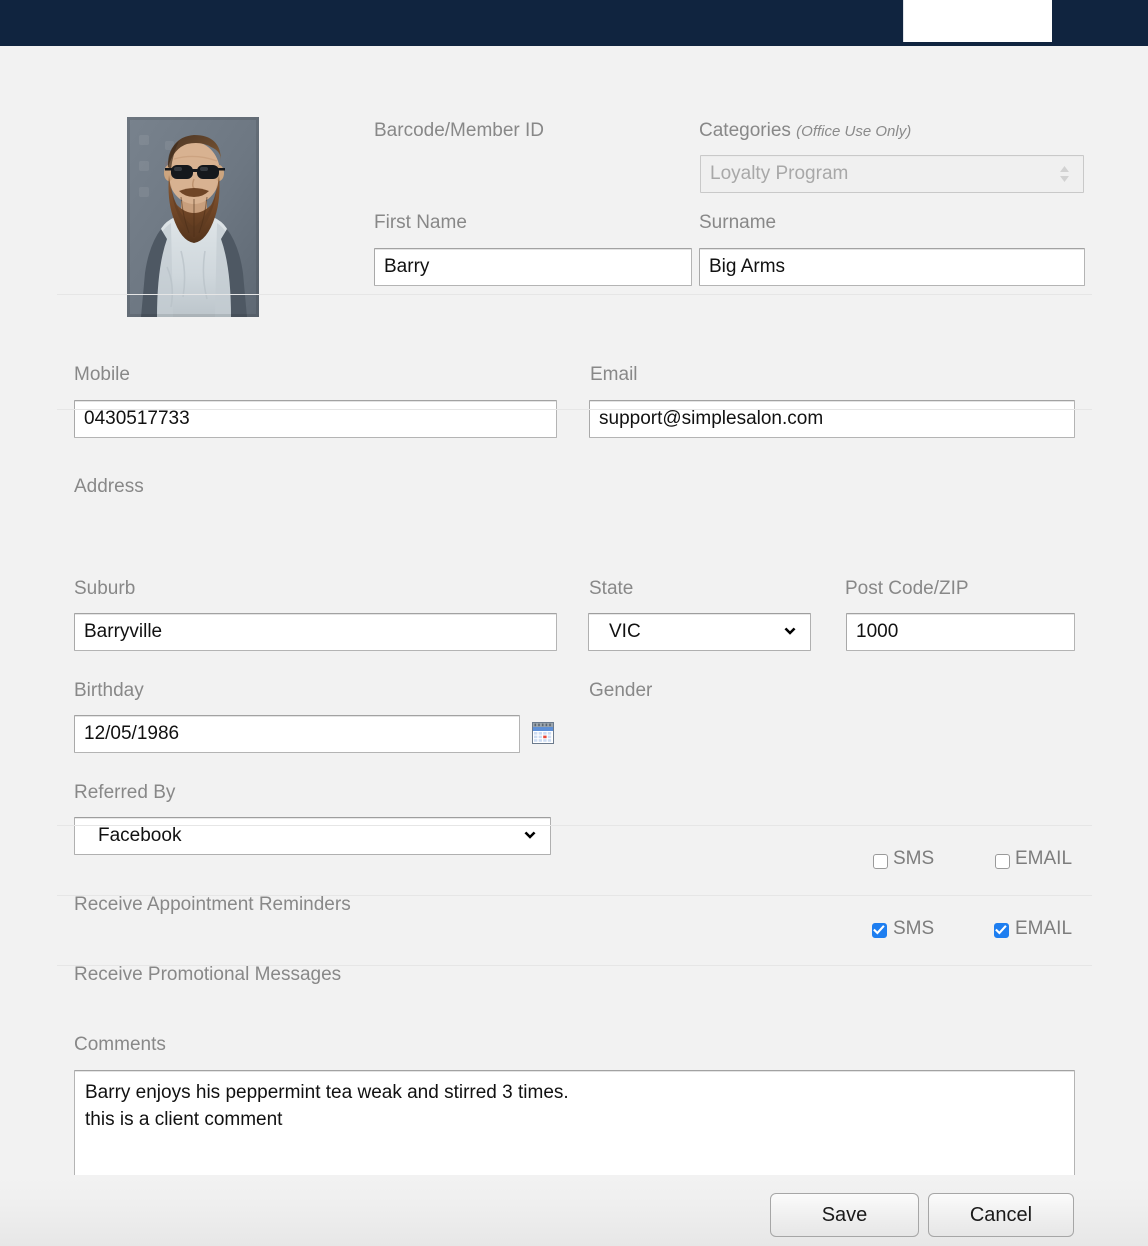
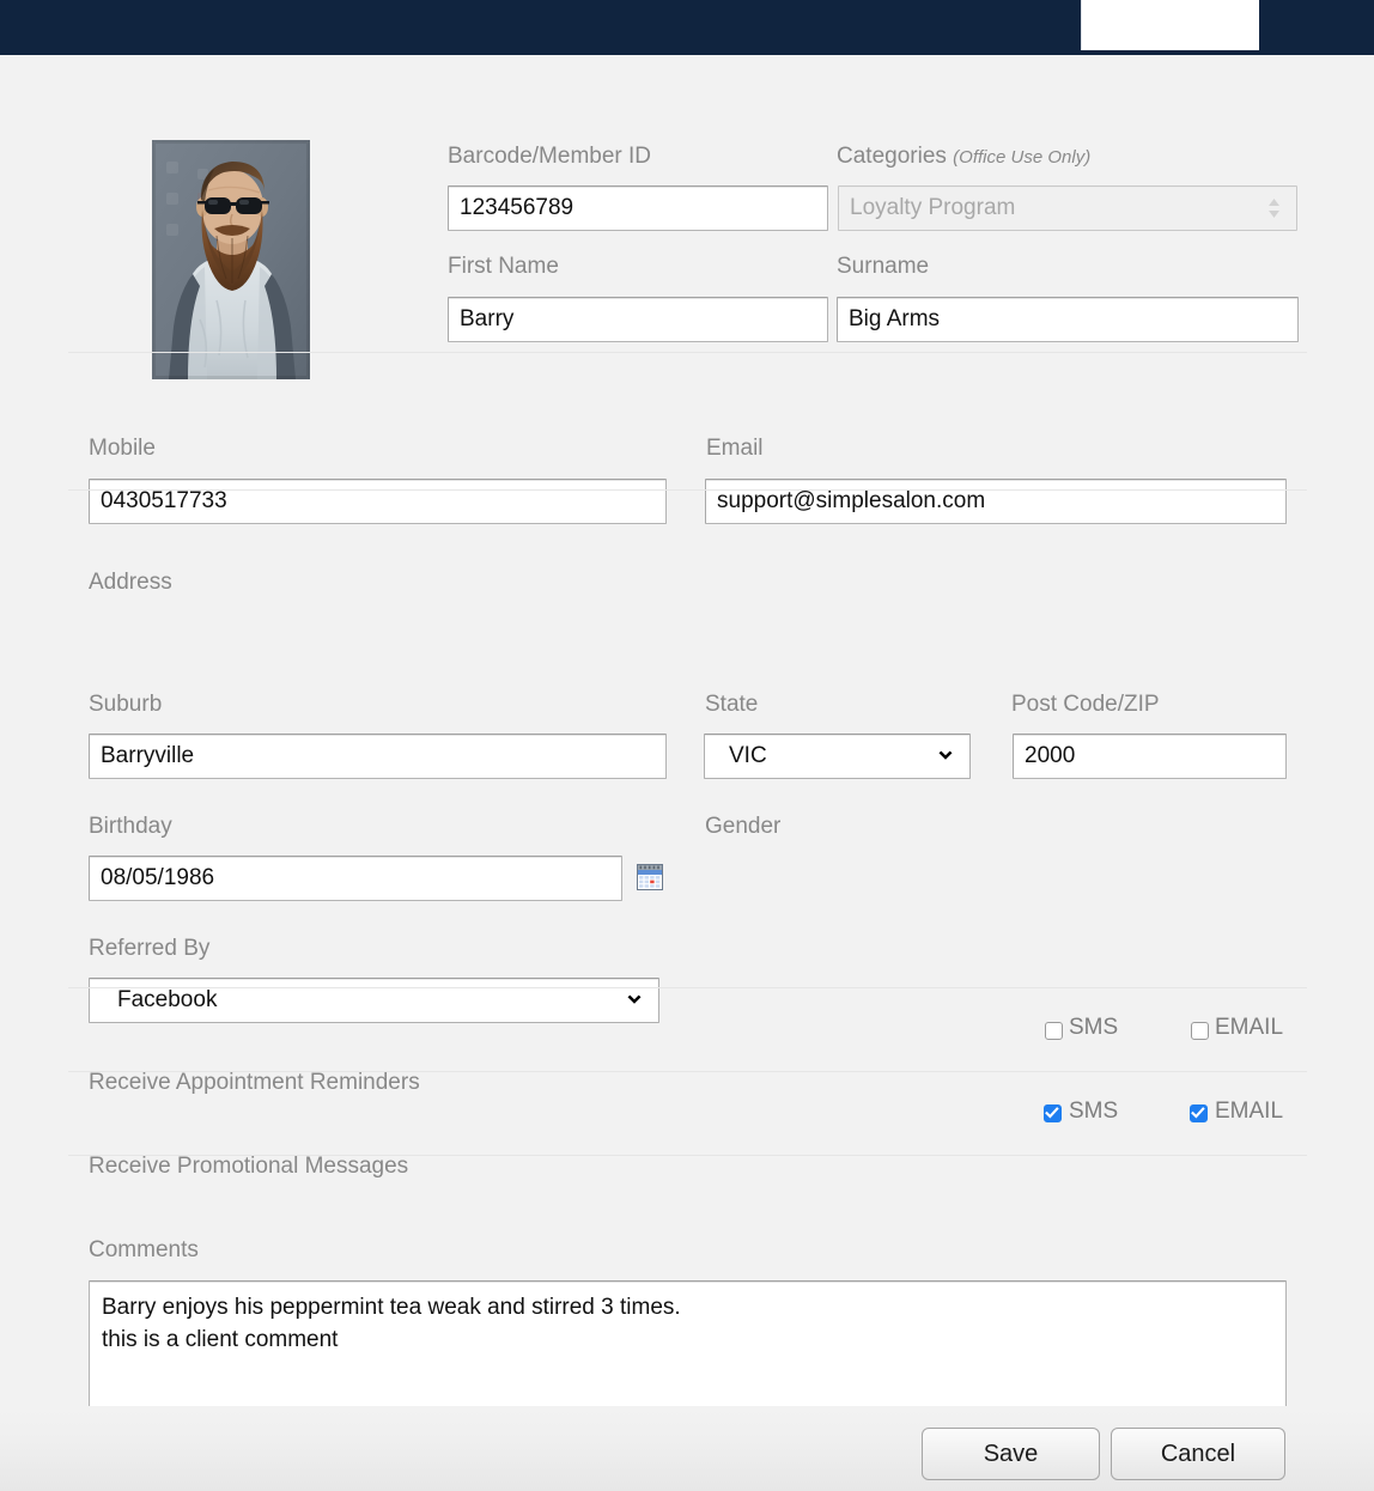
  Barcode/Member ID
  Categories (Office Use Only)
+ 123456789
  Loyalty Program
  First Name
  Surname
  Barry
  Big Arms
  Mobile
  Email
  0430517733
  support@simplesalon.com
  Address
  Suburb
  State
  Post Code/ZIP
  Barryville
  VIC
- 1000
+ 2000
  Birthday
  Gender
- 12/05/1986
+ 08/05/1986
  Referred By
  Facebook
  Receive Appointment Reminders
  SMS
  EMAIL
  Receive Promotional Messages
  SMS
  EMAIL
  Comments
  Barry enjoys his peppermint tea weak and stirred 3 times.
  this is a client comment
  Save
  Cancel
